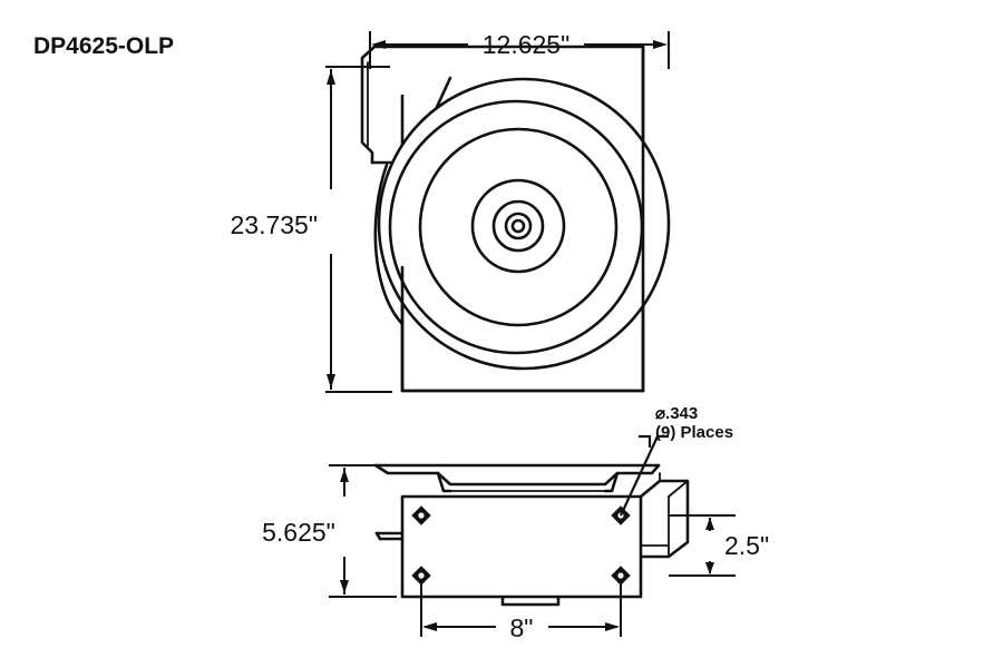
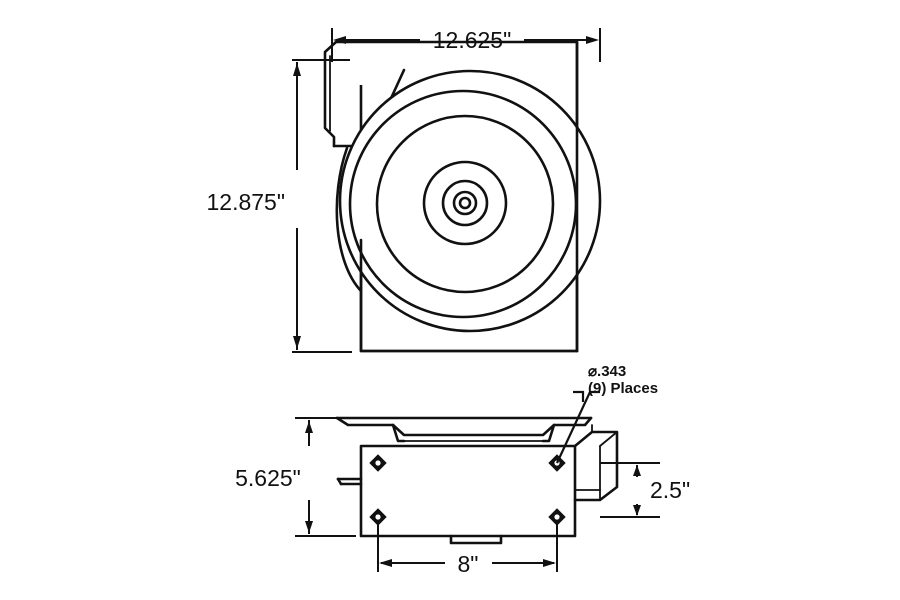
- DP4625-OLP
  12.625"
- 23.735"
+ 12.875"
  ⌀.343
  (9) Places
  5.625"
  2.5"
  8"
